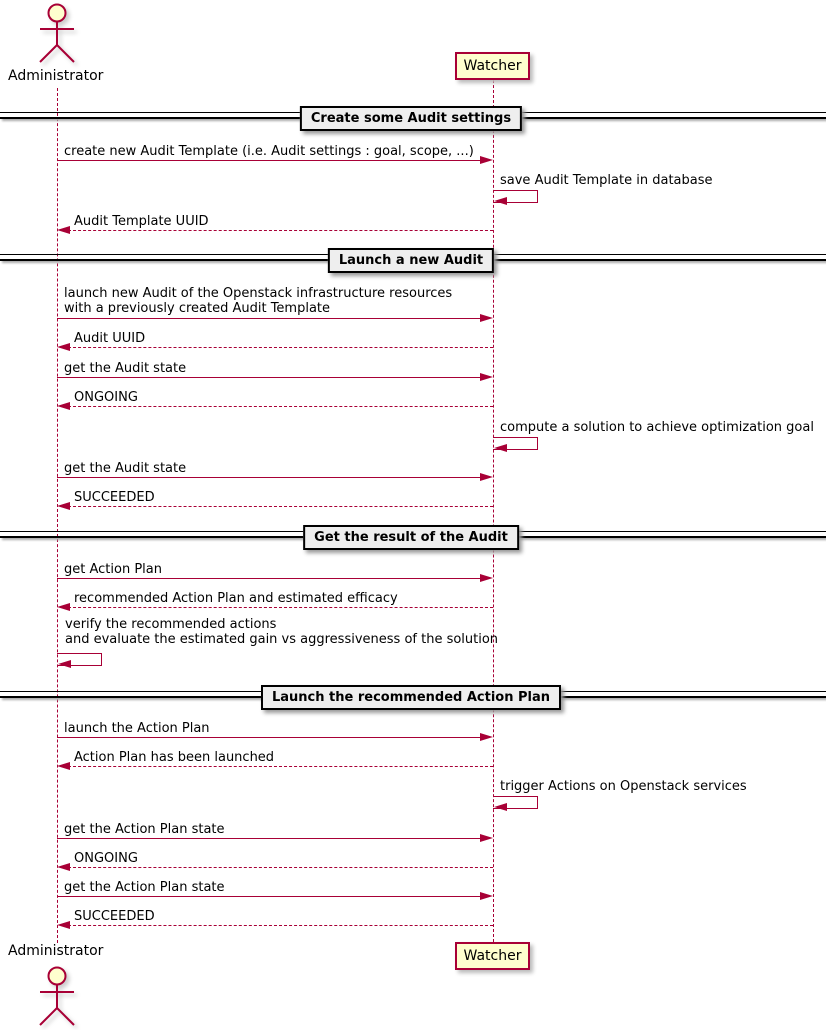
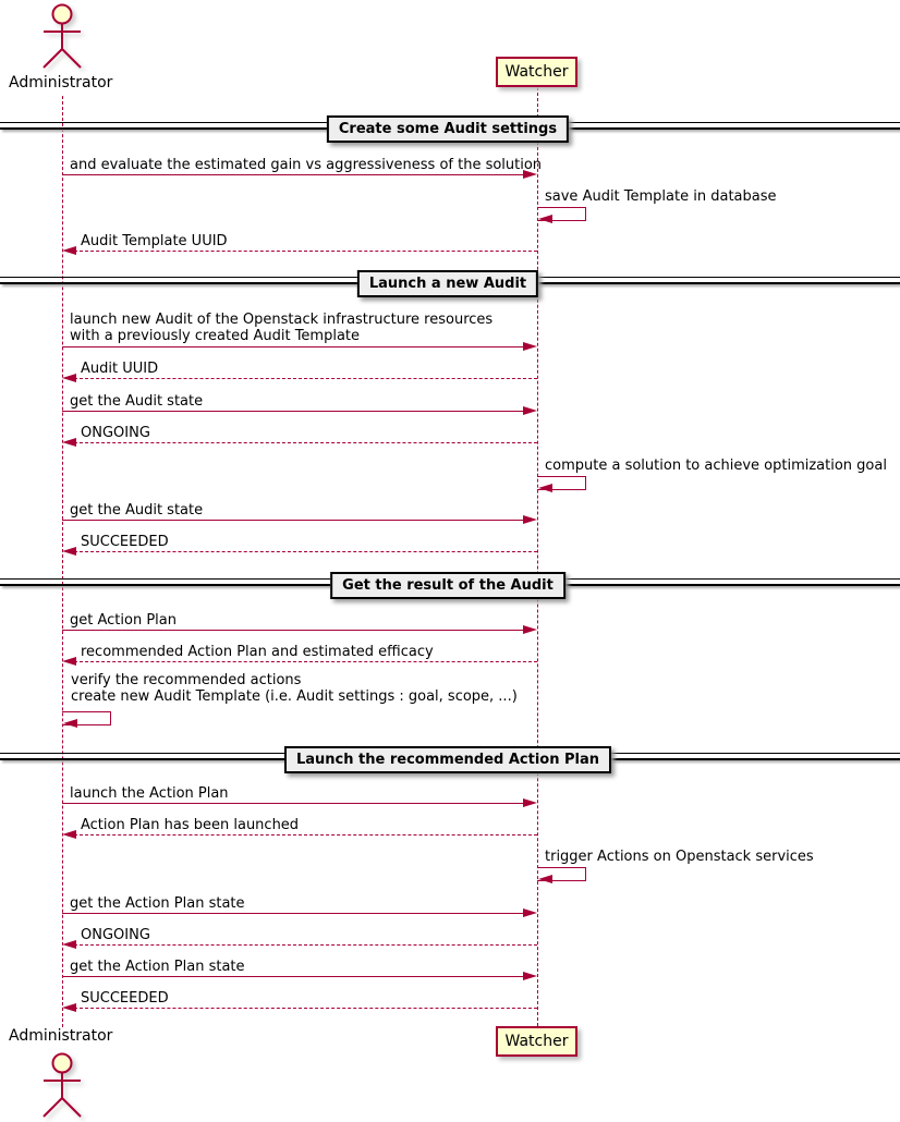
  Administrator
  Watcher
  Create some Audit settings
- create new Audit Template (i.e. Audit settings : goal, scope, ...)
+ and evaluate the estimated gain vs aggressiveness of the solution
  save Audit Template in database
  Audit Template UUID
  Launch a new Audit
  launch new Audit of the Openstack infrastructure resources
  with a previously created Audit Template
  Audit UUID
  get the Audit state
  ONGOING
  compute a solution to achieve optimization goal
  get the Audit state
  SUCCEEDED
  Get the result of the Audit
  get Action Plan
  recommended Action Plan and estimated efficacy
  verify the recommended actions
- and evaluate the estimated gain vs aggressiveness of the solution
+ create new Audit Template (i.e. Audit settings : goal, scope, ...)
  Launch the recommended Action Plan
  launch the Action Plan
  Action Plan has been launched
  trigger Actions on Openstack services
  get the Action Plan state
  ONGOING
  get the Action Plan state
  SUCCEEDED
  Administrator
  Watcher
